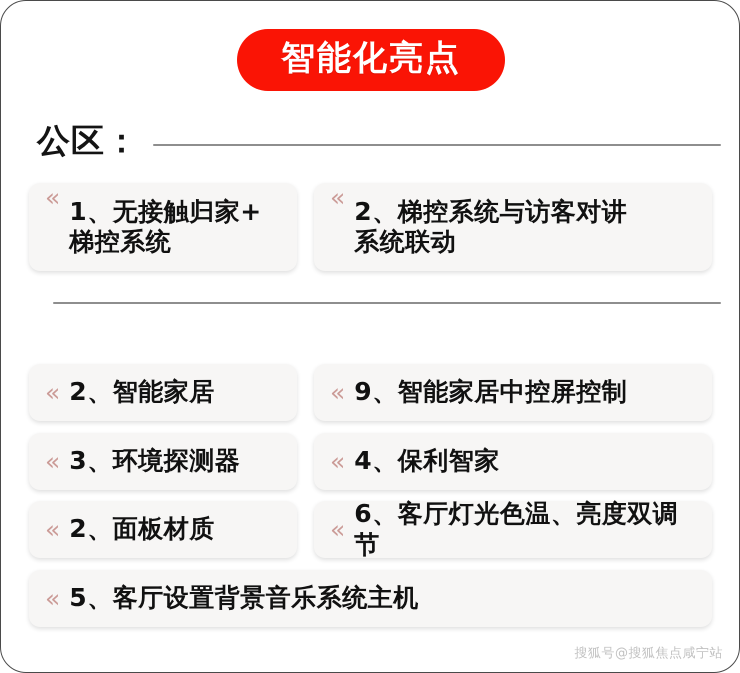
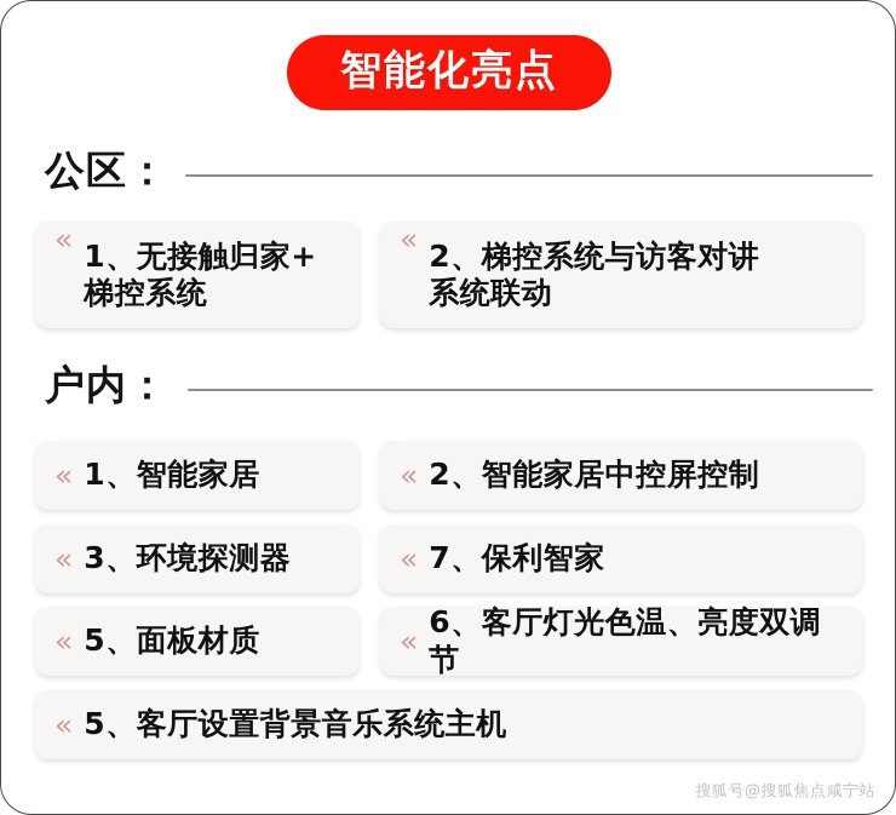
  智能化亮点
  公区：
  «
  1、无接触归家+
  梯控系统
  «
  2、梯控系统与访客对讲
  系统联动
+ 户内：
  «
- 2、智能家居
+ 1、智能家居
  «
- 9、智能家居中控屏控制
+ 2、智能家居中控屏控制
  «
  3、环境探测器
  «
- 4、保利智家
+ 7、保利智家
  «
- 2、面板材质
+ 5、面板材质
  «
  6、客厅灯光色温、亮度双调节
  «
  5、客厅设置背景音乐系统主机
  搜狐号@搜狐焦点咸宁站
